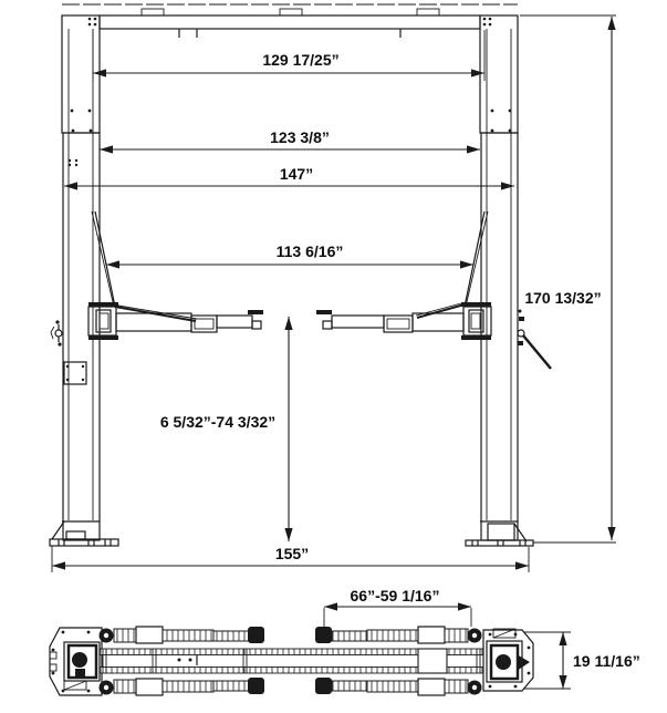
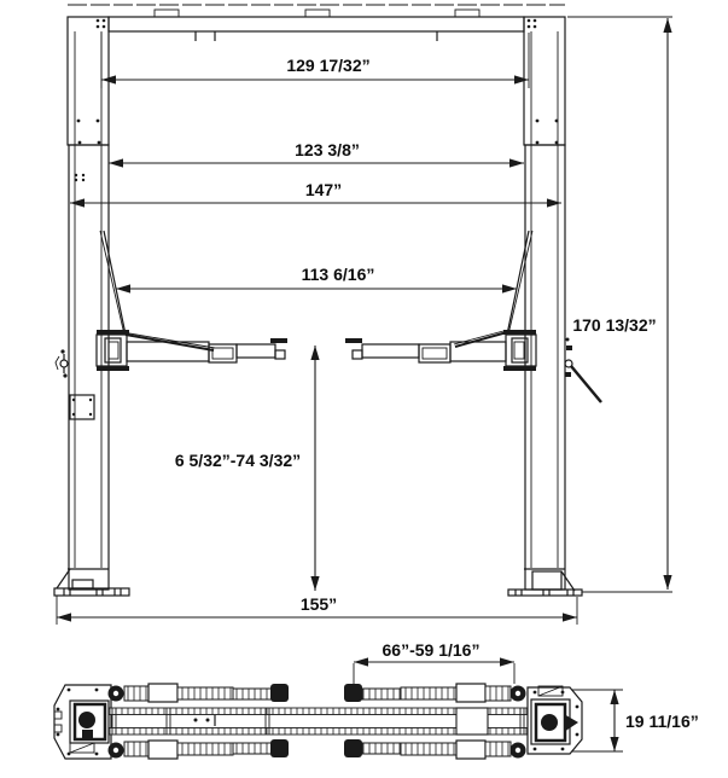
- 129 17/25”
+ 129 17/32”
  123 3/8”
  147”
  113 6/16”
  170 13/32”
  6 5/32”-74 3/32”
  155”
  66”-59 1/16”
  19 11/16”
